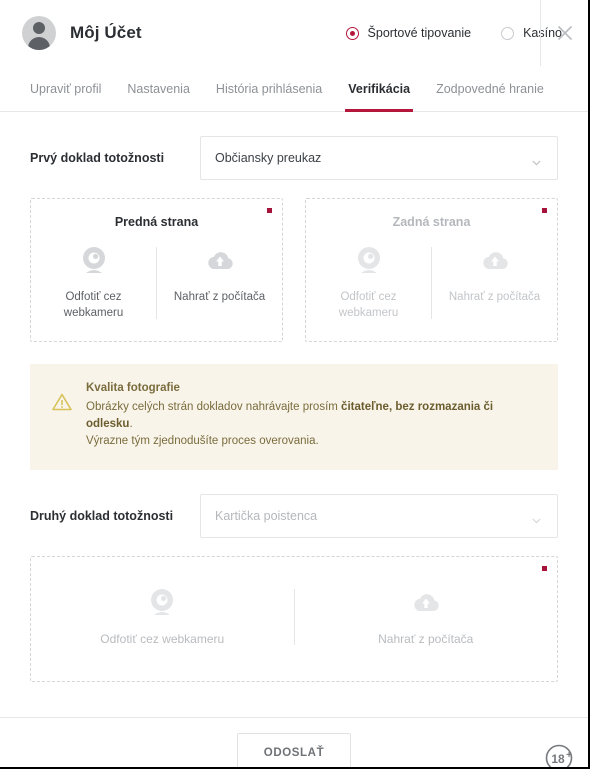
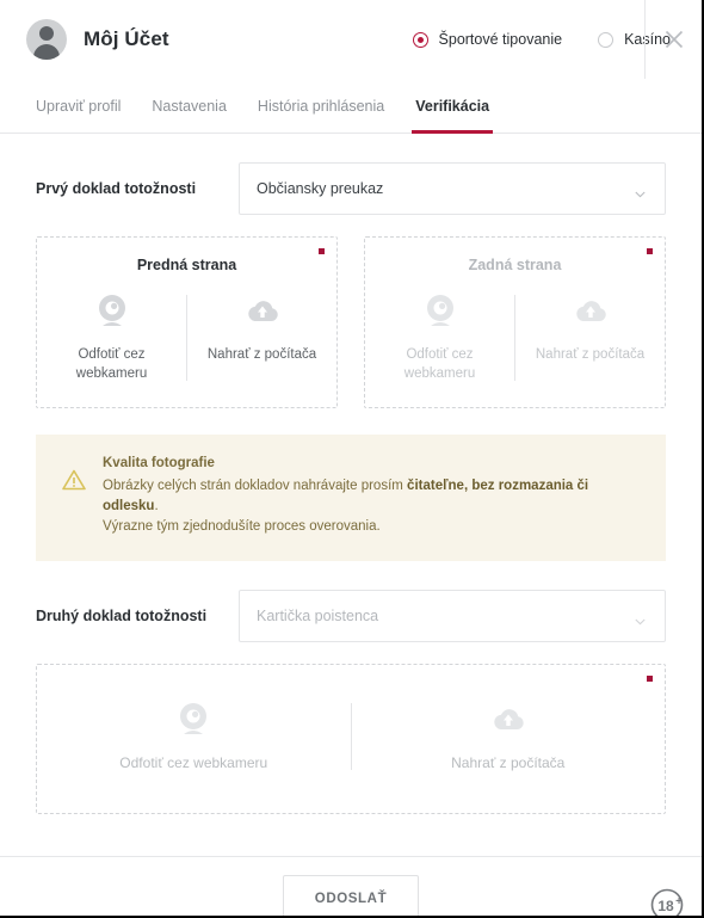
  Môj Účet
  Športové tipovanie
  Kasíno
  Upraviť profil
  Nastavenia
  História prihlásenia
  Verifikácia
- Zodpovedné hranie
  Prvý doklad totožnosti
  Občiansky preukaz
  Predná strana
  Odfotiť cez webkameru
  Nahrať z počítača
  Zadná strana
  Odfotiť cez webkameru
  Nahrať z počítača
  Kvalita fotografie
  Obrázky celých strán dokladov nahrávajte prosím čitateľne, bez rozmazania či odlesku.
  Výrazne tým zjednodušíte proces overovania.
  Druhý doklad totožnosti
  Kartička poistenca
  Odfotiť cez webkameru
  Nahrať z počítača
  ODOSLAŤ
  18
  +
